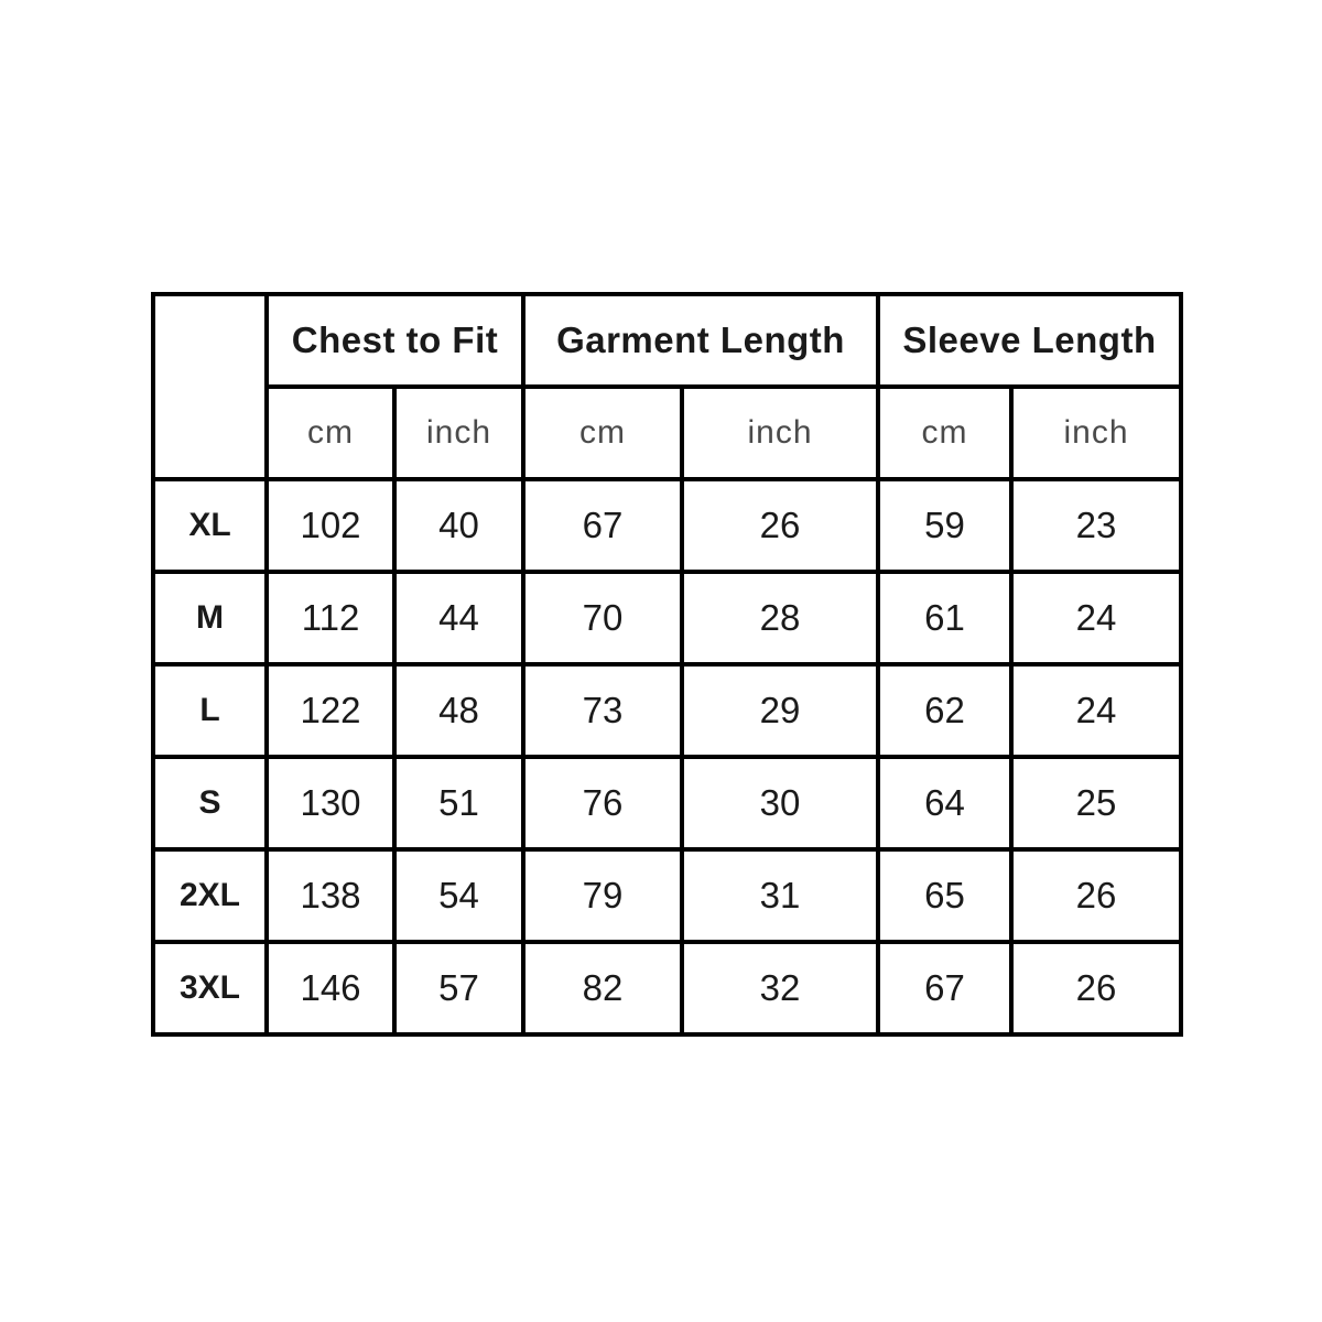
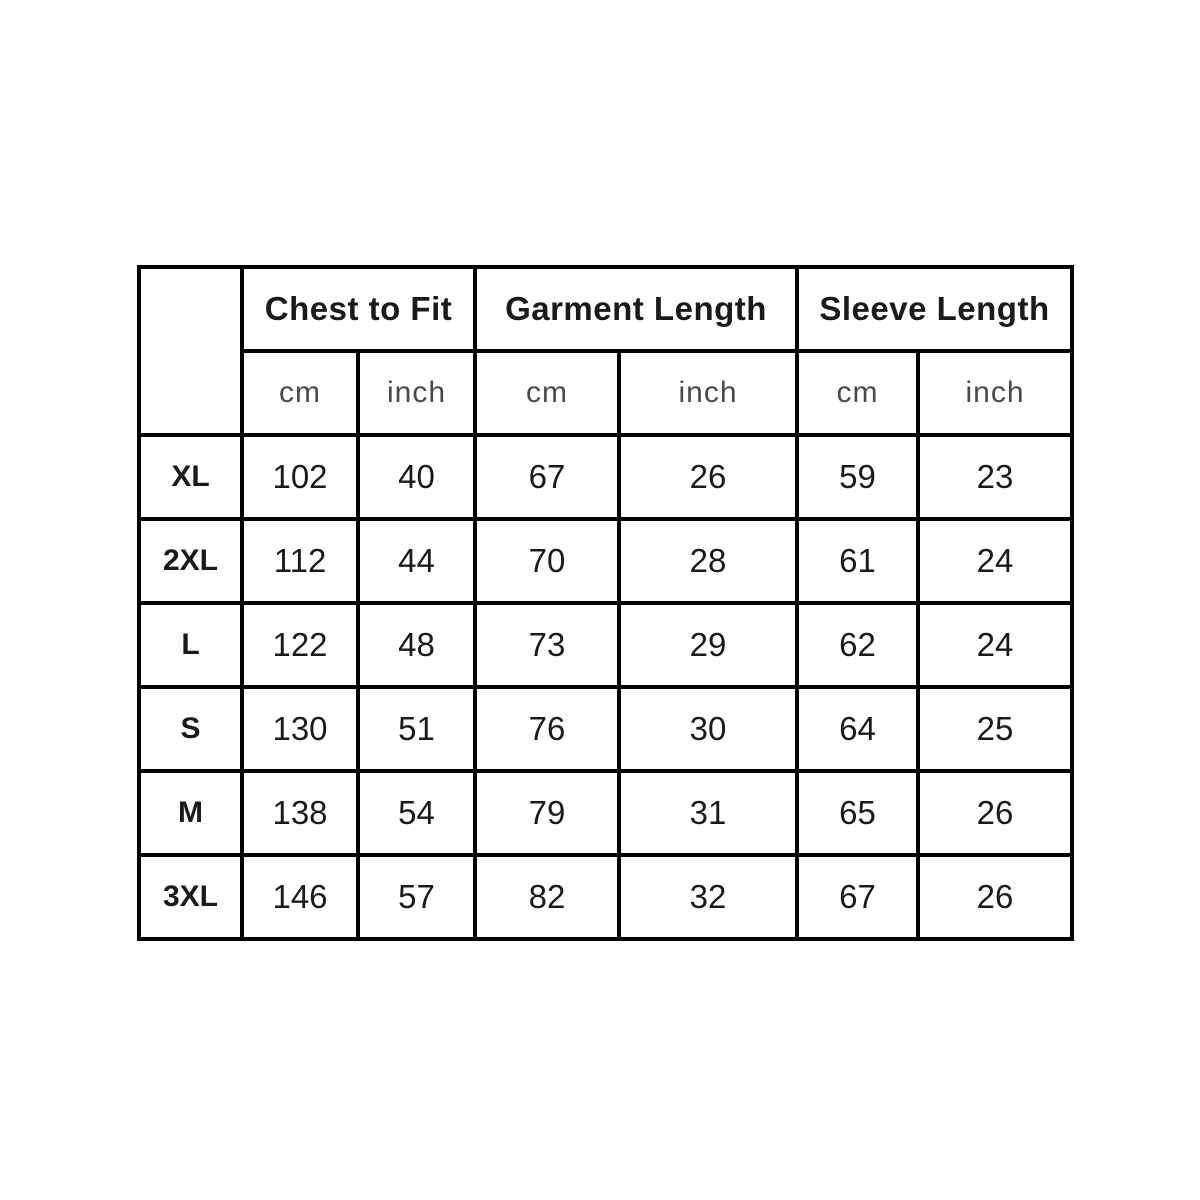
  	Chest to Fit	Garment Length	Sleeve Length
  cm	inch	cm	inch	cm	inch
  XL	102	40	67	26	59	23
- M	112	44	70	28	61	24
+ 2XL	112	44	70	28	61	24
  L	122	48	73	29	62	24
  S	130	51	76	30	64	25
- 2XL	138	54	79	31	65	26
+ M	138	54	79	31	65	26
  3XL	146	57	82	32	67	26
